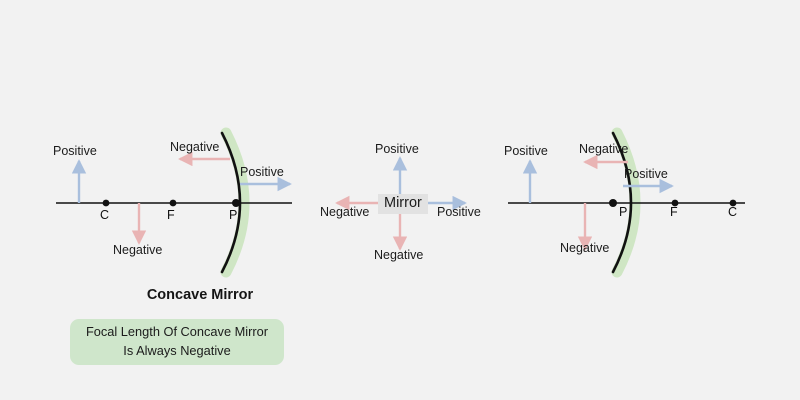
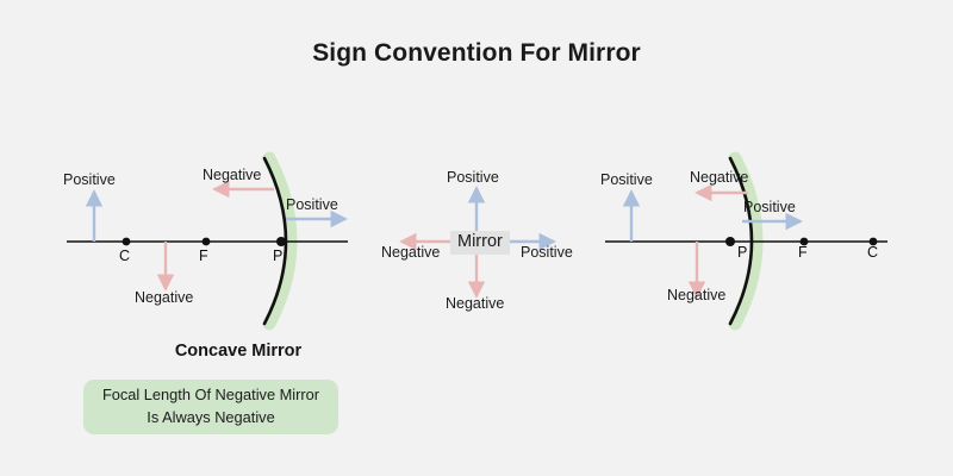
+ Sign Convention For Mirror
  Positive
  Negative
  Negative
  Positive
  C
  F
  P
  Mirror
  Positive
  Negative
  Negative
  Positive
  Positive
  Negative
  Negative
  Positive
  P
  F
  C
  Concave Mirror
- Focal Length Of Concave Mirror Is Always Negative
+ Focal Length Of Negative Mirror Is Always Negative
